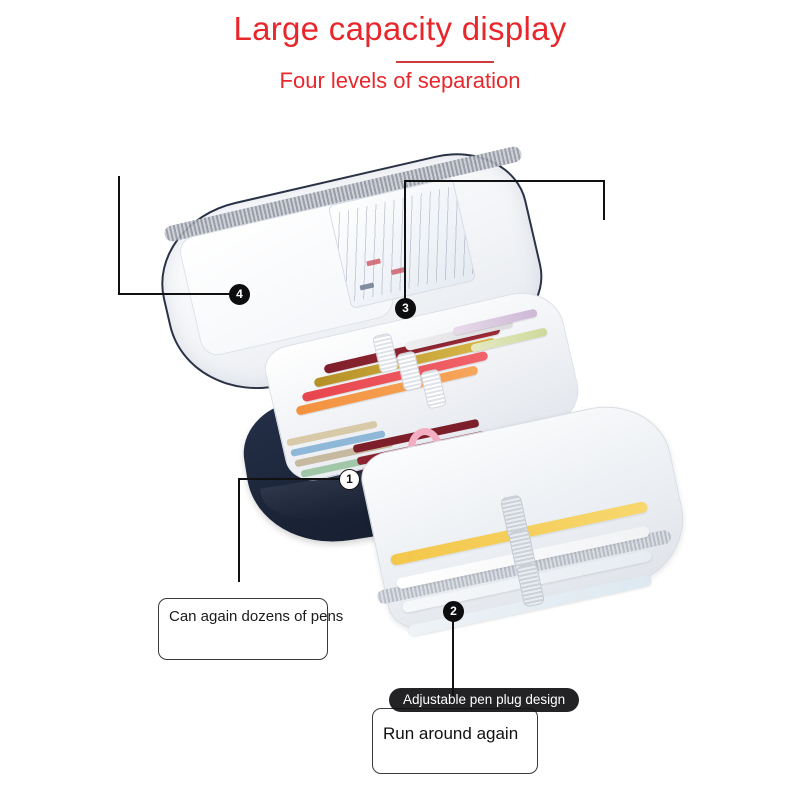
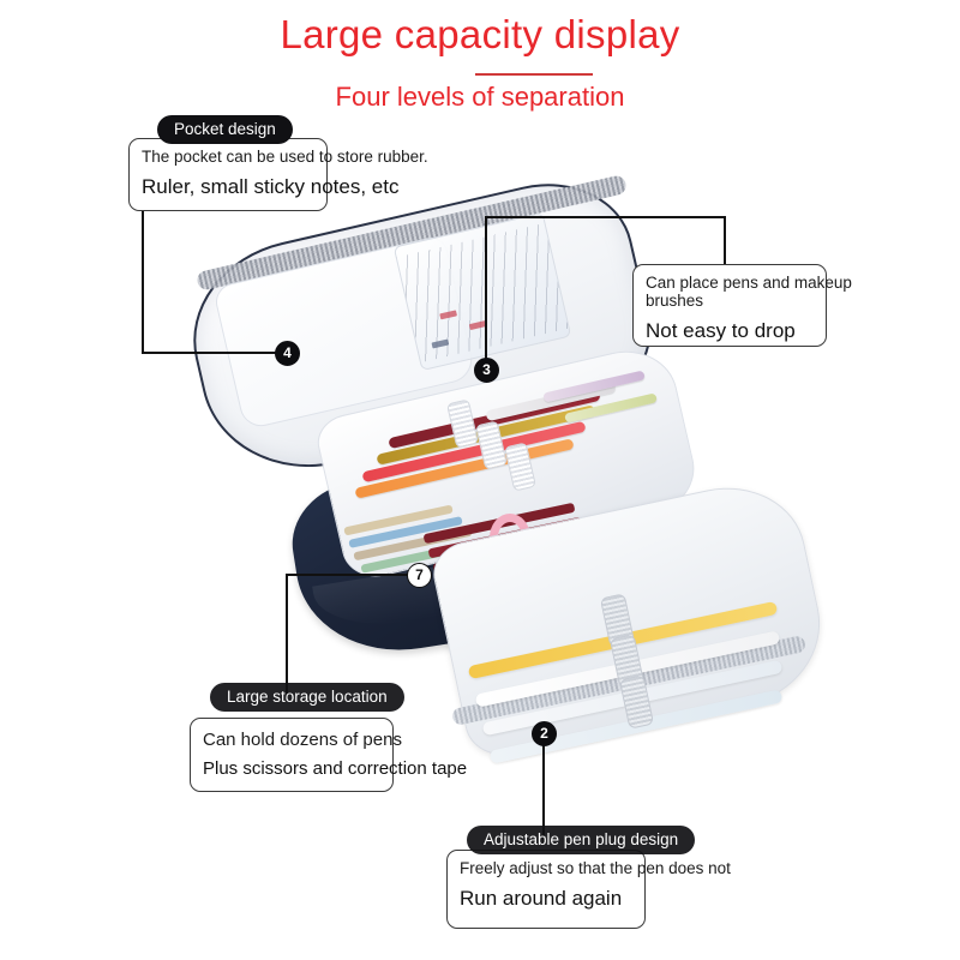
  Large capacity display
  Four levels of separation
+ Pocket design
+ Large storage location
  Adjustable pen plug design
+ The pocket can be used to store rubber.
+ Ruler, small sticky notes, etc
+ Can place pens and makeup brushes
+ Not easy to drop
- Can again dozens of pens
+ Can hold dozens of pens
+ Plus scissors and correction tape
+ Freely adjust so that the pen does not
  Run around again
  4
  3
- 1
+ 7
  2
